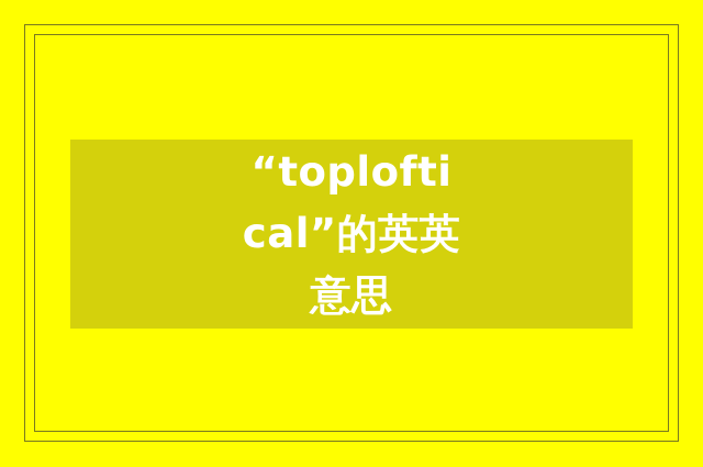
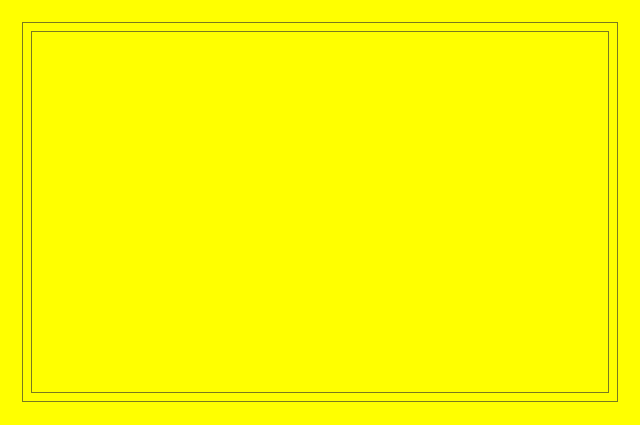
- “toplofti cal”的英英意思
